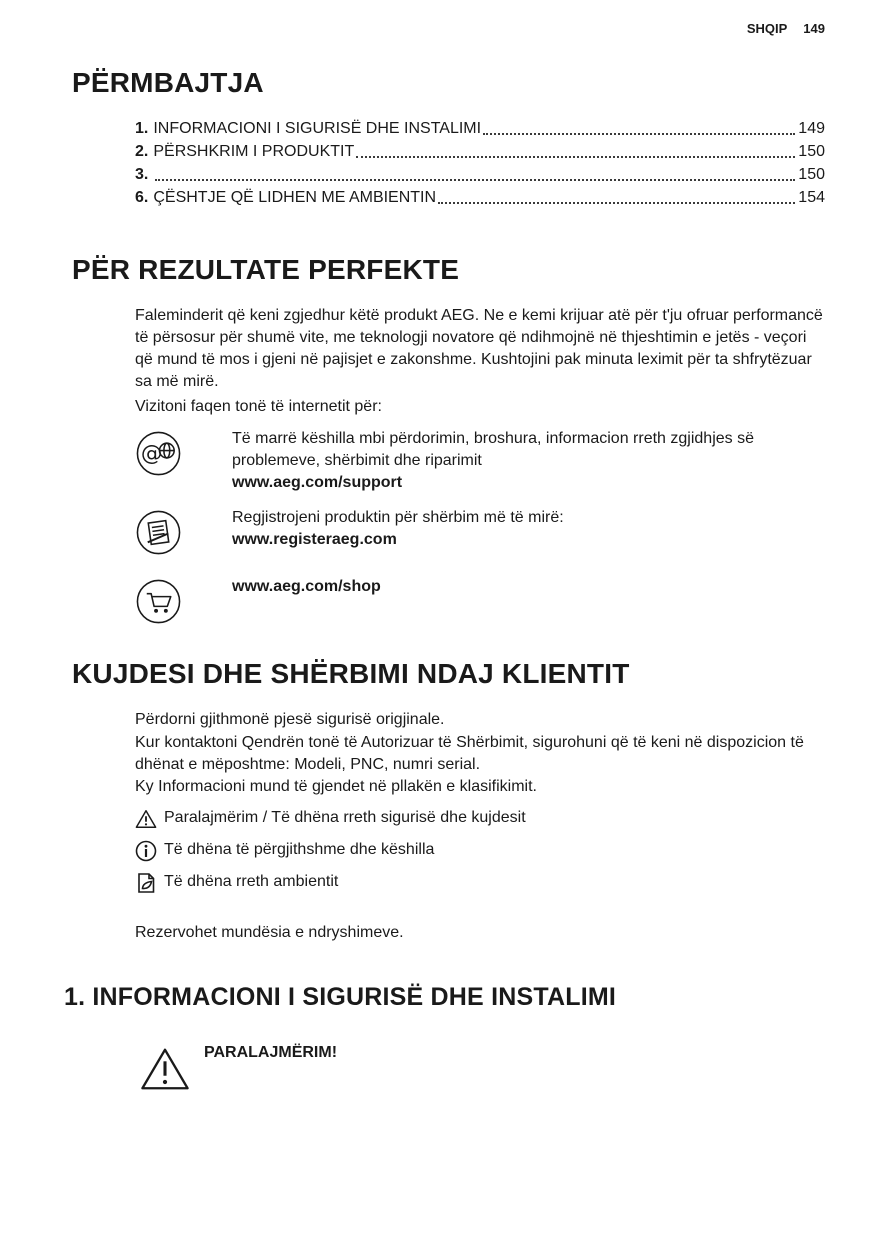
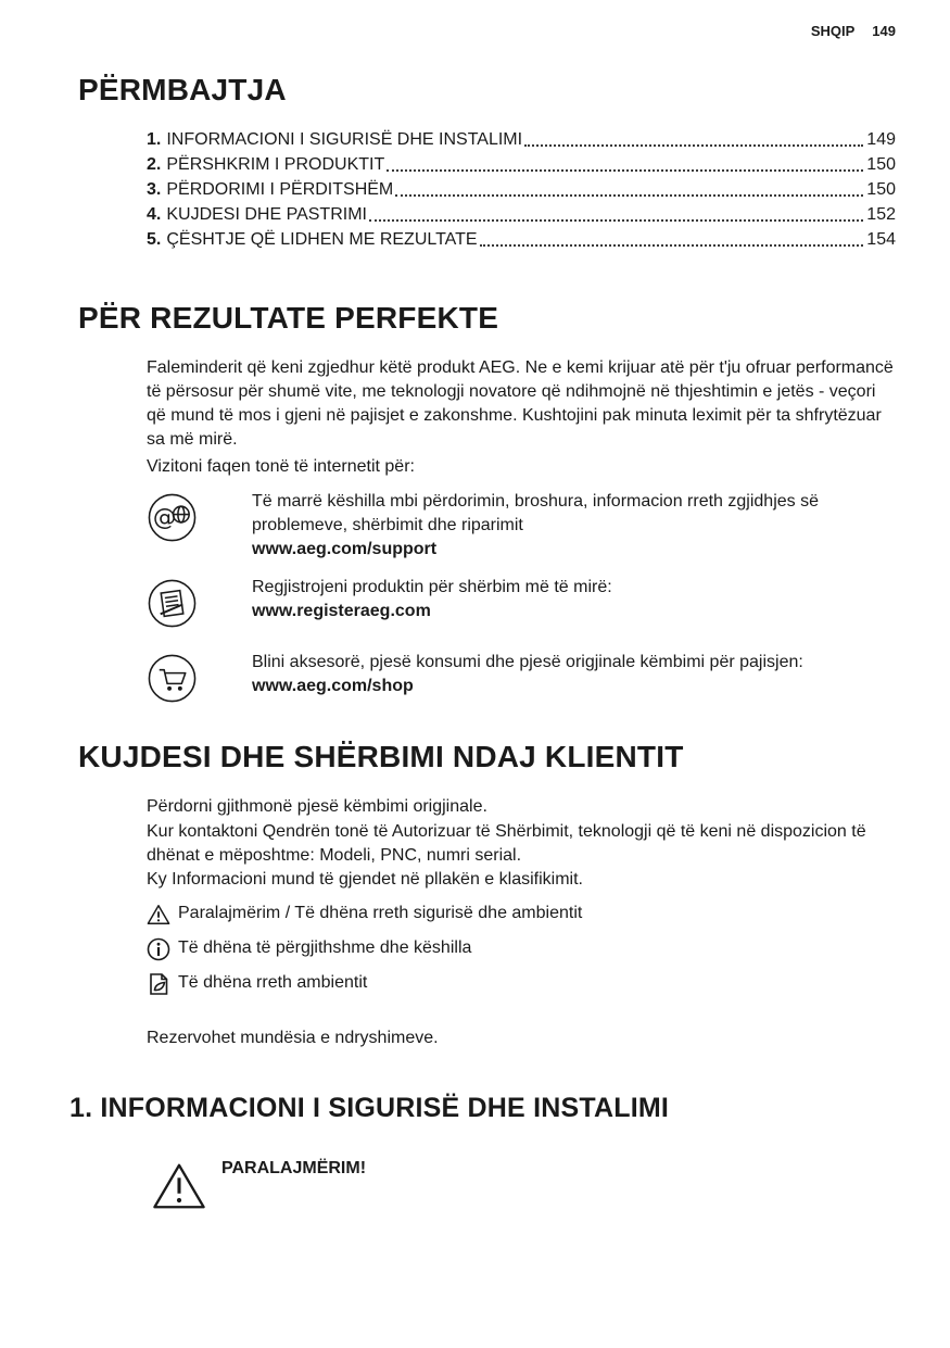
  SHQIP 149
  PËRMBAJTJA
  1.
  INFORMACIONI I SIGURISË DHE INSTALIMI
  149
  2.
  PËRSHKRIM I PRODUKTIT
  150
  3.
+ PËRDORIMI I PËRDITSHËM
  150
+ 4.
+ KUJDESI DHE PASTRIMI
+ 152
- 6.
+ 5.
- ÇËSHTJE QË LIDHEN ME AMBIENTIN
+ ÇËSHTJE QË LIDHEN ME REZULTATE
  154
  PËR REZULTATE PERFEKTE
  Faleminderit që keni zgjedhur këtë produkt AEG. Ne e kemi krijuar atë për t'ju ofruar performancë të përsosur për shumë vite, me teknologji novatore që ndihmojnë në thjeshtimin e jetës - veçori që mund të mos i gjeni në pajisjet e zakonshme. Kushtojini pak minuta leximit për ta shfrytëzuar sa më mirë.
  Vizitoni faqen tonë të internetit për:
  @
  Të marrë këshilla mbi përdorimin, broshura, informacion rreth zgjidhjes së problemeve, shërbimit dhe riparimit
  www.aeg.com/support
  Regjistrojeni produktin për shërbim më të mirë:
  www.registeraeg.com
+ Blini aksesorë, pjesë konsumi dhe pjesë origjinale këmbimi për pajisjen:
  www.aeg.com/shop
  KUJDESI DHE SHËRBIMI NDAJ KLIENTIT
- Përdorni gjithmonë pjesë sigurisë origjinale.
+ Përdorni gjithmonë pjesë këmbimi origjinale.
- Kur kontaktoni Qendrën tonë të Autorizuar të Shërbimit, sigurohuni që të keni në dispozicion të dhënat e mëposhtme: Modeli, PNC, numri serial.
+ Kur kontaktoni Qendrën tonë të Autorizuar të Shërbimit, teknologji që të keni në dispozicion të dhënat e mëposhtme: Modeli, PNC, numri serial.
  Ky Informacioni mund të gjendet në pllakën e klasifikimit.
- Paralajmërim / Të dhëna rreth sigurisë dhe kujdesit
+ Paralajmërim / Të dhëna rreth sigurisë dhe ambientit
  Të dhëna të përgjithshme dhe këshilla
  Të dhëna rreth ambientit
  Rezervohet mundësia e ndryshimeve.
  1. INFORMACIONI I SIGURISË DHE INSTALIMI
  PARALAJMËRIM!
